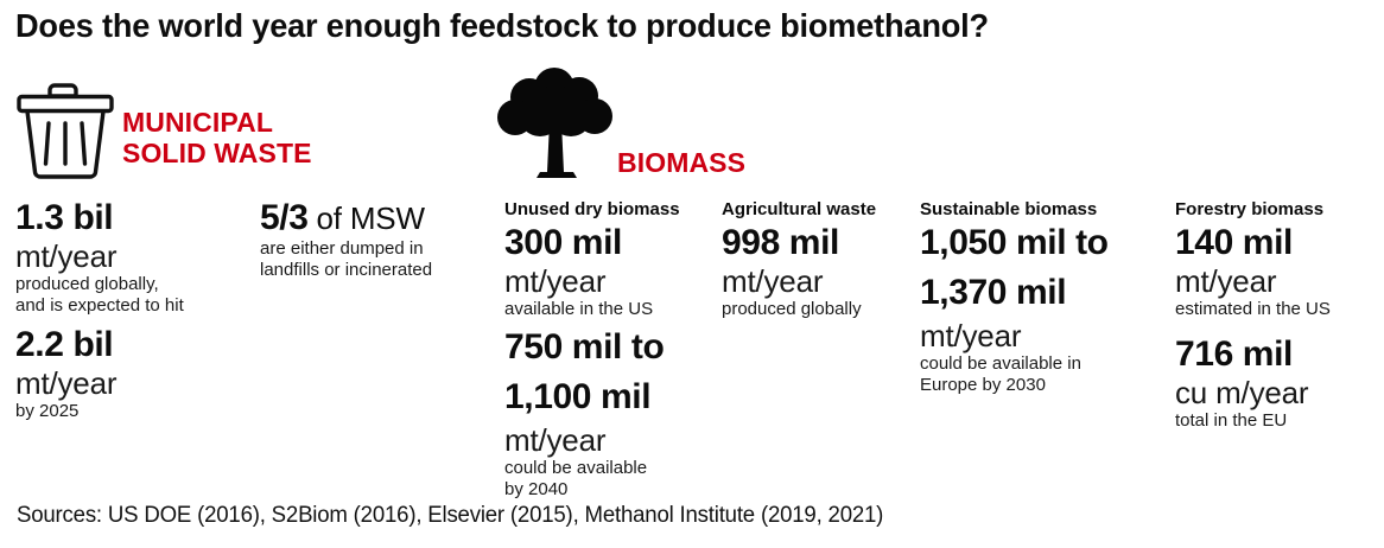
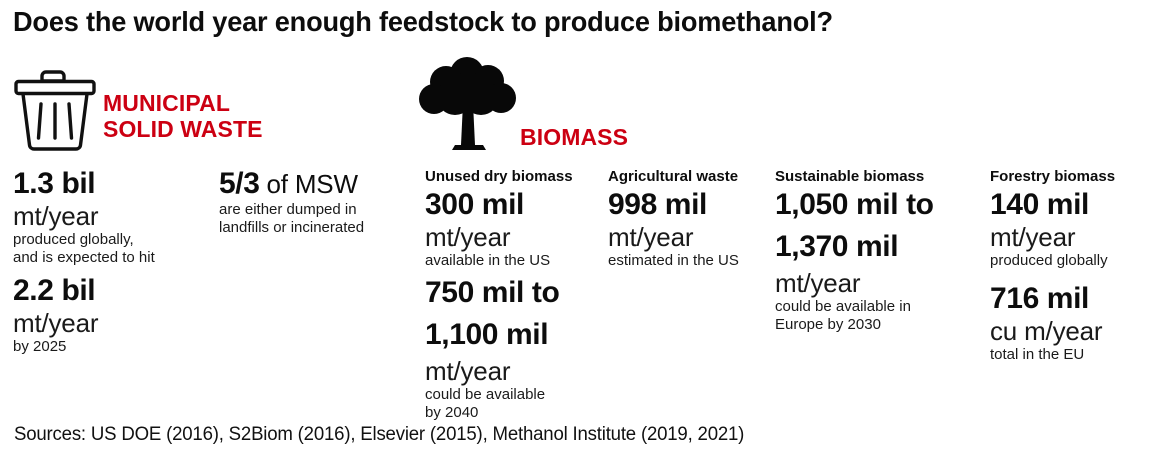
  Does the world year enough feedstock to produce biomethanol?
  MUNICIPAL
  SOLID WASTE
  BIOMASS
  1.3 bil
  mt/year
  produced globally,
  and is expected to hit
  2.2 bil
  mt/year
  by 2025
  5/3 of MSW
  are either dumped in
  landfills or incinerated
  Unused dry biomass
  300 mil
  mt/year
  available in the US
  750 mil to
  1,100 mil
  mt/year
  could be available
  by 2040
  Agricultural waste
  998 mil
  mt/year
- produced globally
+ estimated in the US
  Sustainable biomass
  1,050 mil to
  1,370 mil
  mt/year
  could be available in
  Europe by 2030
  Forestry biomass
  140 mil
  mt/year
- estimated in the US
+ produced globally
  716 mil
  cu m/year
  total in the EU
  Sources: US DOE (2016), S2Biom (2016), Elsevier (2015), Methanol Institute (2019, 2021)
